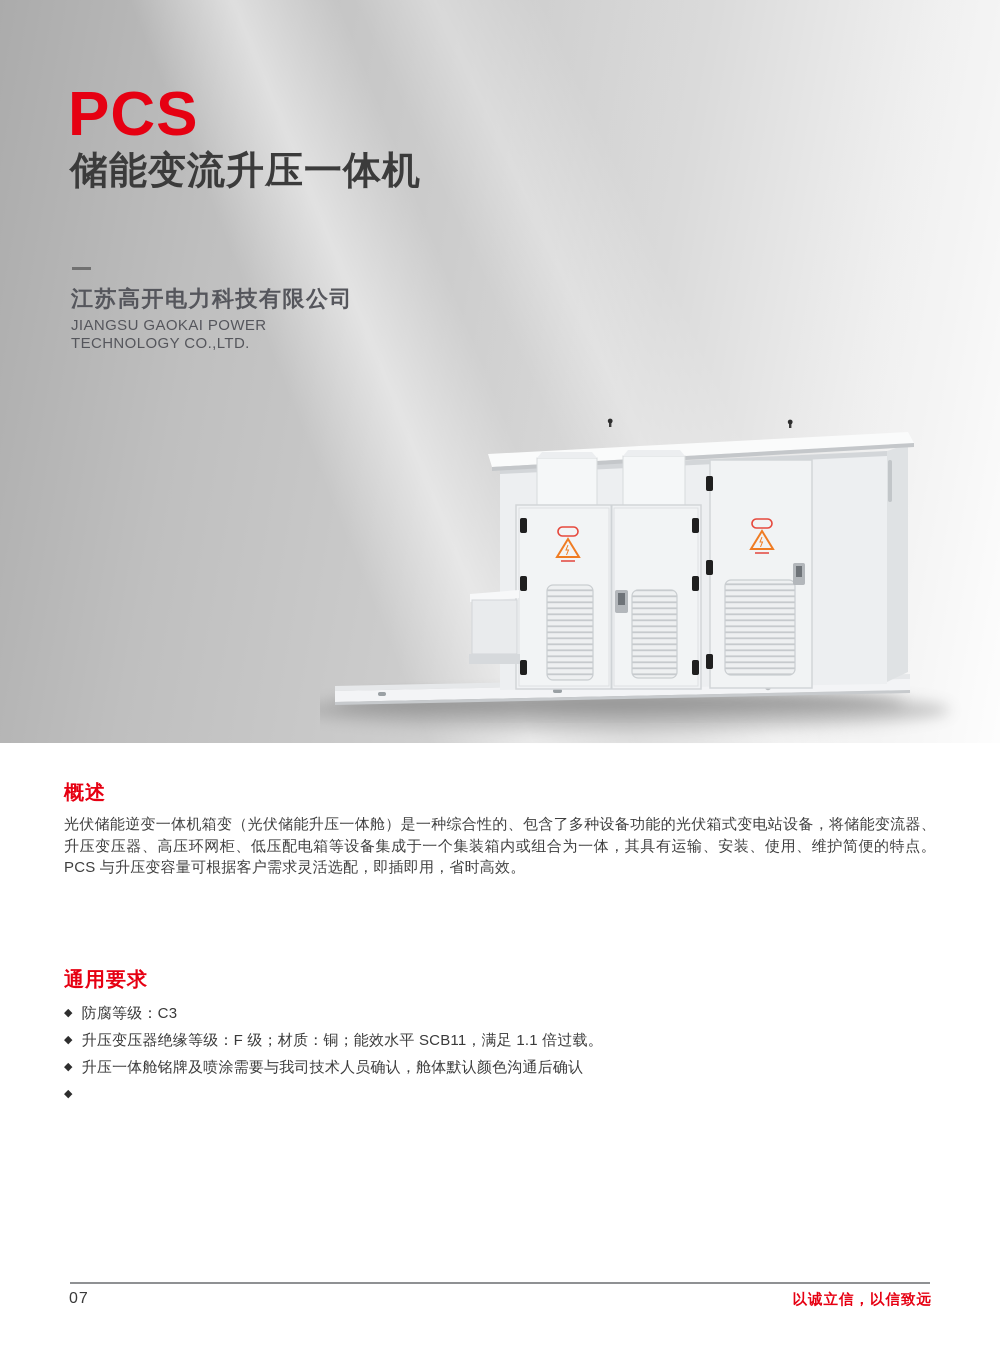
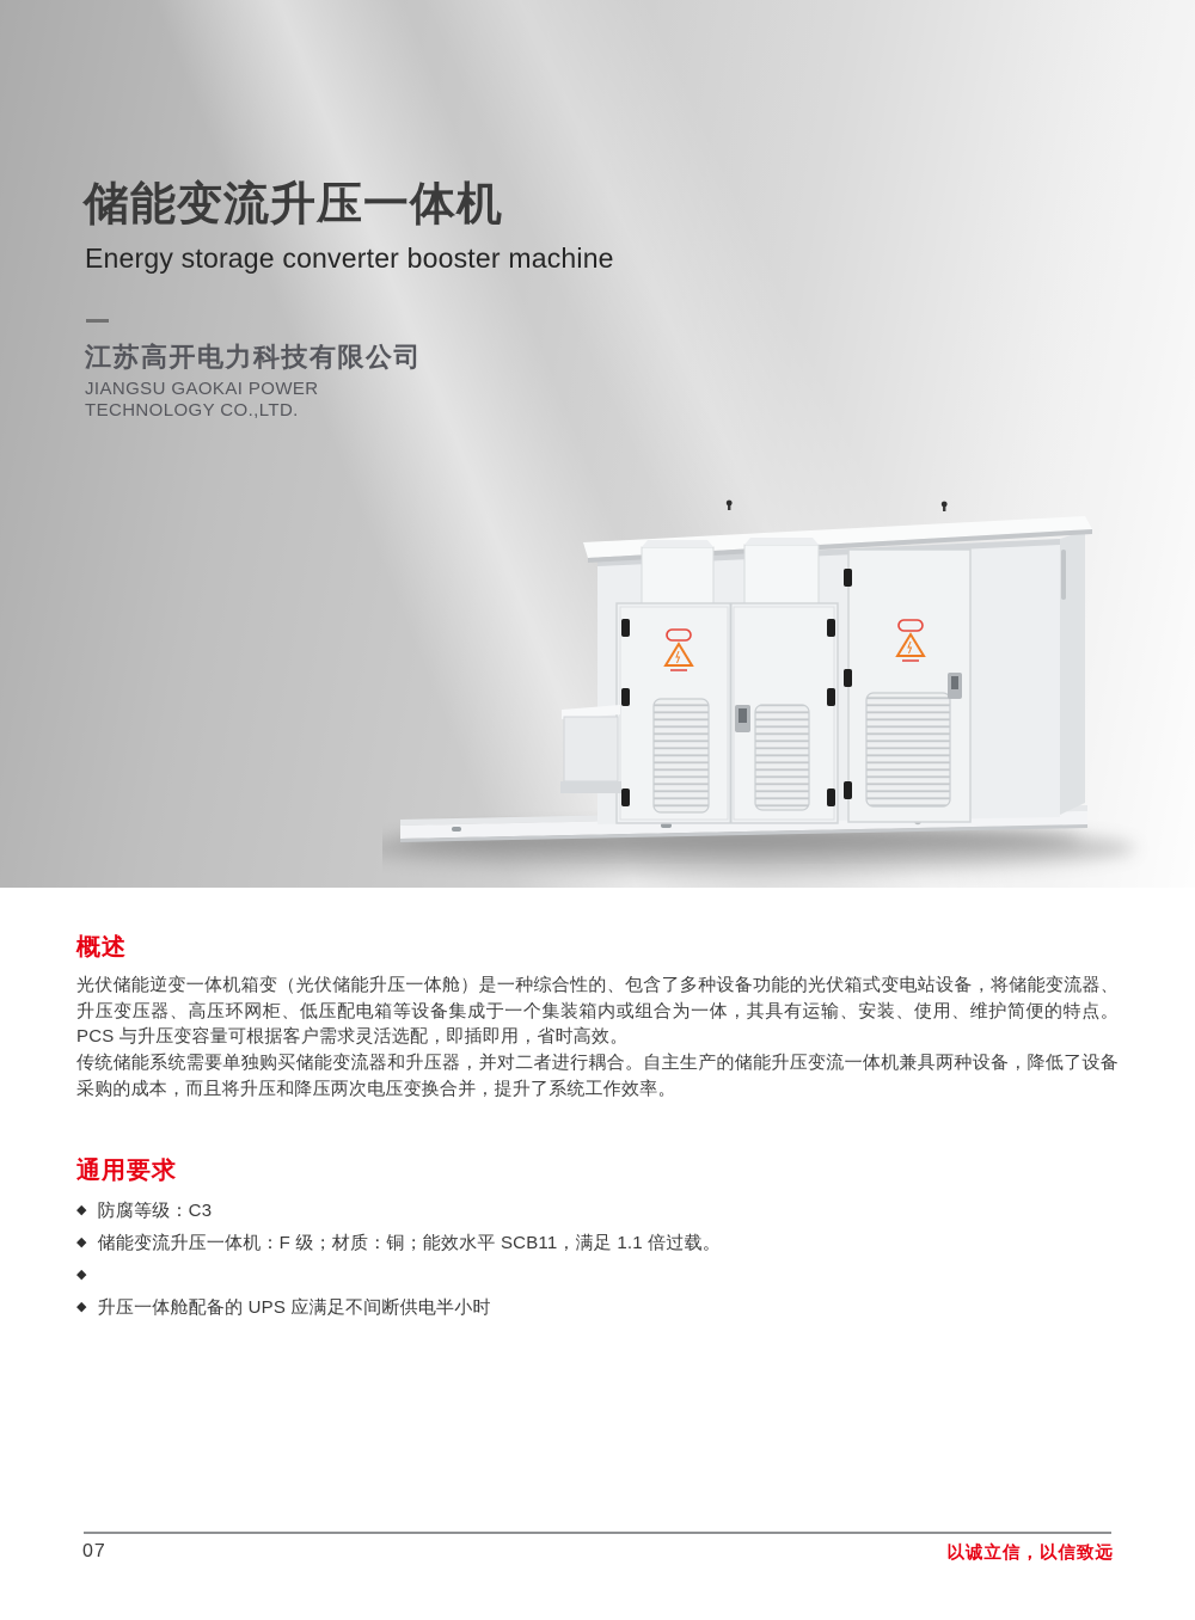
- PCS
  储能变流升压一体机
+ Energy storage converter booster machine
  江苏高开电力科技有限公司
  JIANGSU GAOKAI POWER
  TECHNOLOGY CO.,LTD.
  概述
  光伏储能逆变一体机箱变（光伏储能升压一体舱）是一种综合性的、包含了多种设备功能的光伏箱式变电站设备，将储能变流器、升压变压器、高压环网柜、低压配电箱等设备集成于一个集装箱内或组合为一体，其具有运输、安装、使用、维护简便的特点。PCS 与升压变容量可根据客户需求灵活选配，即插即用，省时高效。
+ 传统储能系统需要单独购买储能变流器和升压器，并对二者进行耦合。自主生产的储能升压变流一体机兼具两种设备，降低了设备采购的成本，而且将升压和降压两次电压变换合并，提升了系统工作效率。
  通用要求
  ◆
  防腐等级：C3
  ◆
- 升压变压器绝缘等级：F 级；材质：铜；能效水平 SCB11，满足 1.1 倍过载。
+ 储能变流升压一体机：F 级；材质：铜；能效水平 SCB11，满足 1.1 倍过载。
  ◆
- 升压一体舱铭牌及喷涂需要与我司技术人员确认，舱体默认颜色沟通后确认
  ◆
+ 升压一体舱配备的 UPS 应满足不间断供电半小时
  07
  以诚立信，以信致远
